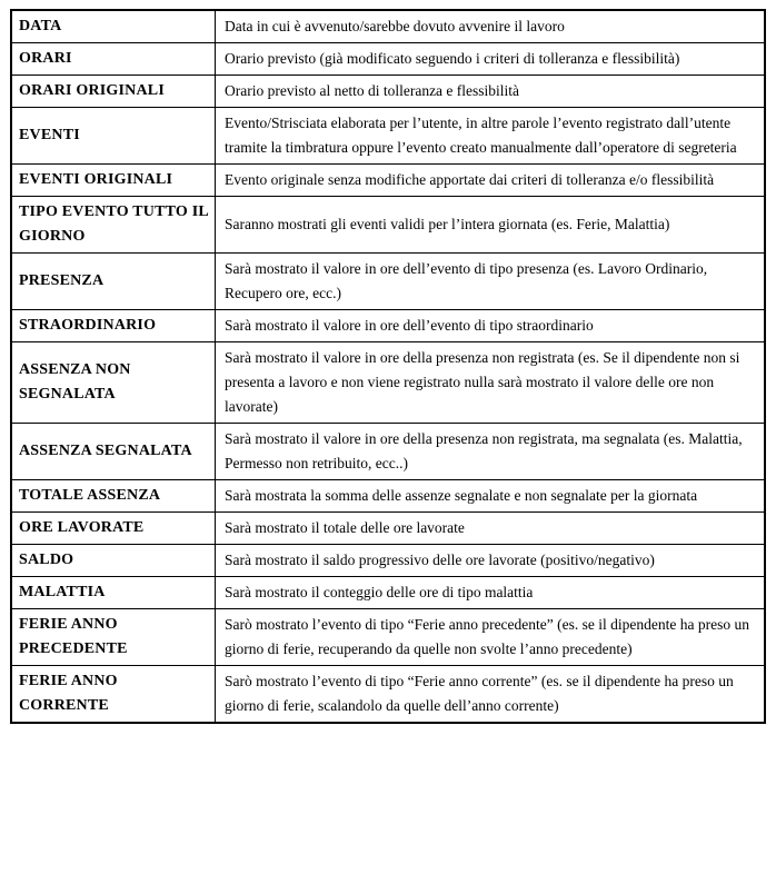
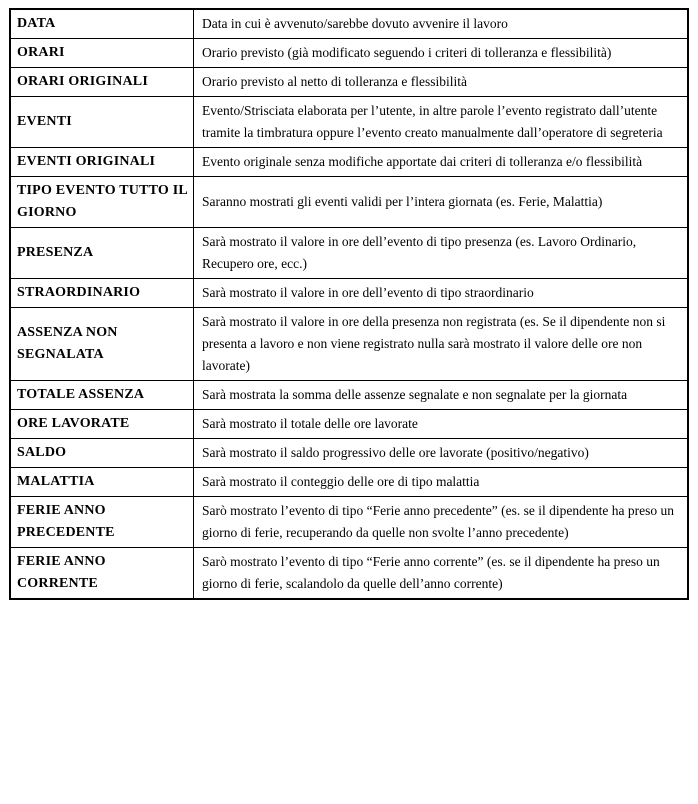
  DATA	Data in cui è avvenuto/sarebbe dovuto avvenire il lavoro
  ORARI	Orario previsto (già modificato seguendo i criteri di tolleranza e flessibilità)
  ORARI ORIGINALI	Orario previsto al netto di tolleranza e flessibilità
  EVENTI	Evento/Strisciata elaborata per l’utente, in altre parole l’evento registrato dall’utente tramite la timbratura oppure l’evento creato manualmente dall’operatore di segreteria
  EVENTI ORIGINALI	Evento originale senza modifiche apportate dai criteri di tolleranza e/o flessibilità
  TIPO EVENTO TUTTO IL GIORNO	Saranno mostrati gli eventi validi per l’intera giornata (es. Ferie, Malattia)
  PRESENZA	Sarà mostrato il valore in ore dell’evento di tipo presenza (es. Lavoro Ordinario, Recupero ore, ecc.)
  STRAORDINARIO	Sarà mostrato il valore in ore dell’evento di tipo straordinario
  ASSENZA NON SEGNALATA	Sarà mostrato il valore in ore della presenza non registrata (es. Se il dipendente non si presenta a lavoro e non viene registrato nulla sarà mostrato il valore delle ore non lavorate)
- ASSENZA SEGNALATA	Sarà mostrato il valore in ore della presenza non registrata, ma segnalata (es. Malattia, Permesso non retribuito, ecc..)
  TOTALE ASSENZA	Sarà mostrata la somma delle assenze segnalate e non segnalate per la giornata
  ORE LAVORATE	Sarà mostrato il totale delle ore lavorate
  SALDO	Sarà mostrato il saldo progressivo delle ore lavorate (positivo/negativo)
  MALATTIA	Sarà mostrato il conteggio delle ore di tipo malattia
  FERIE ANNO PRECEDENTE	Sarò mostrato l’evento di tipo “Ferie anno precedente” (es. se il dipendente ha preso un giorno di ferie, recuperando da quelle non svolte l’anno precedente)
  FERIE ANNO CORRENTE	Sarò mostrato l’evento di tipo “Ferie anno corrente” (es. se il dipendente ha preso un giorno di ferie, scalandolo da quelle dell’anno corrente)
